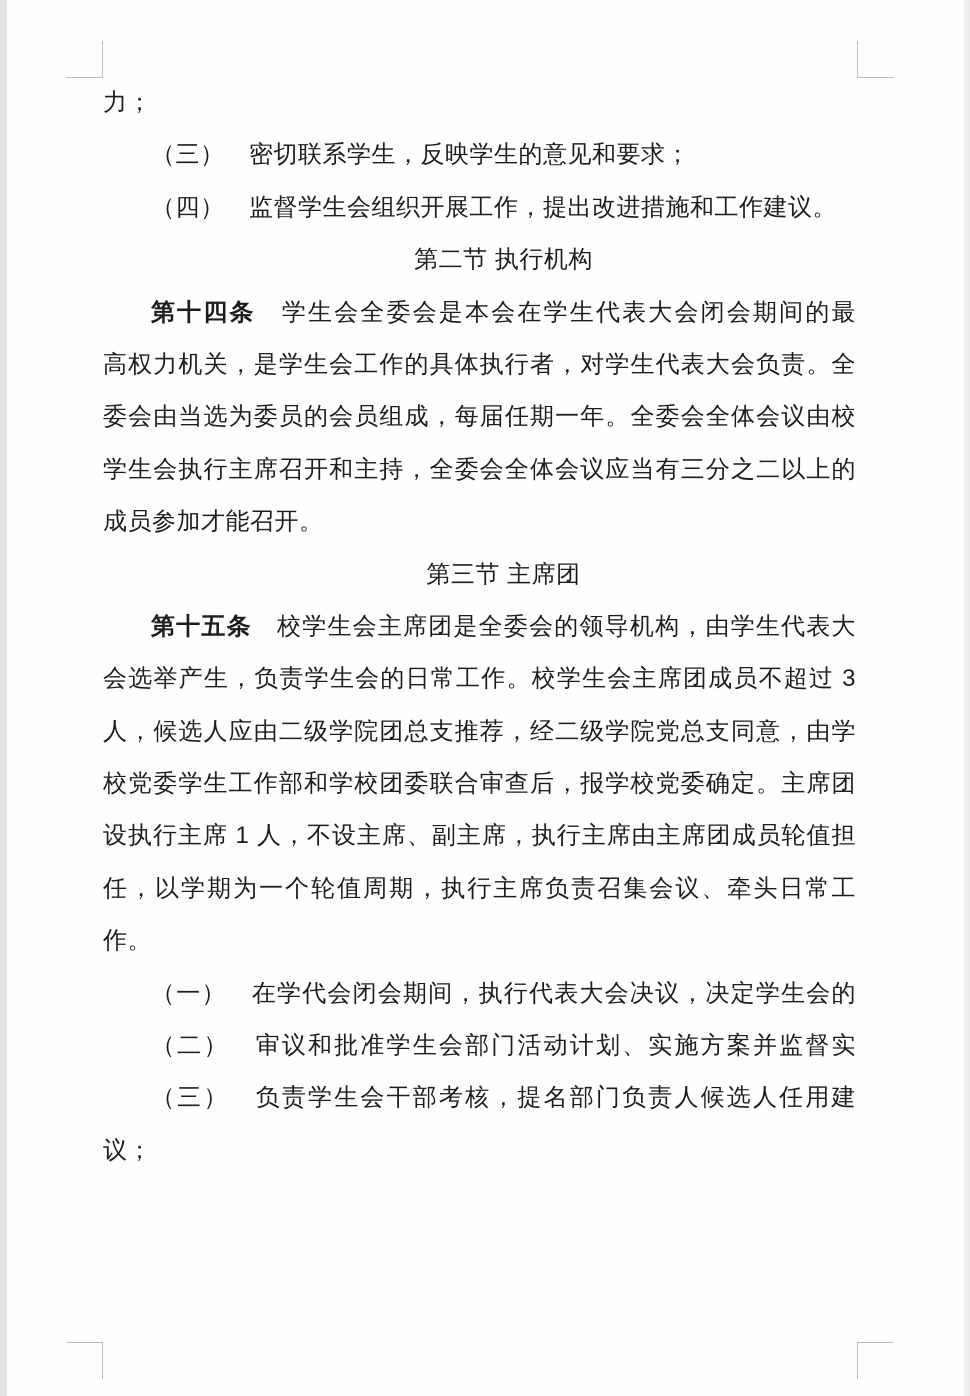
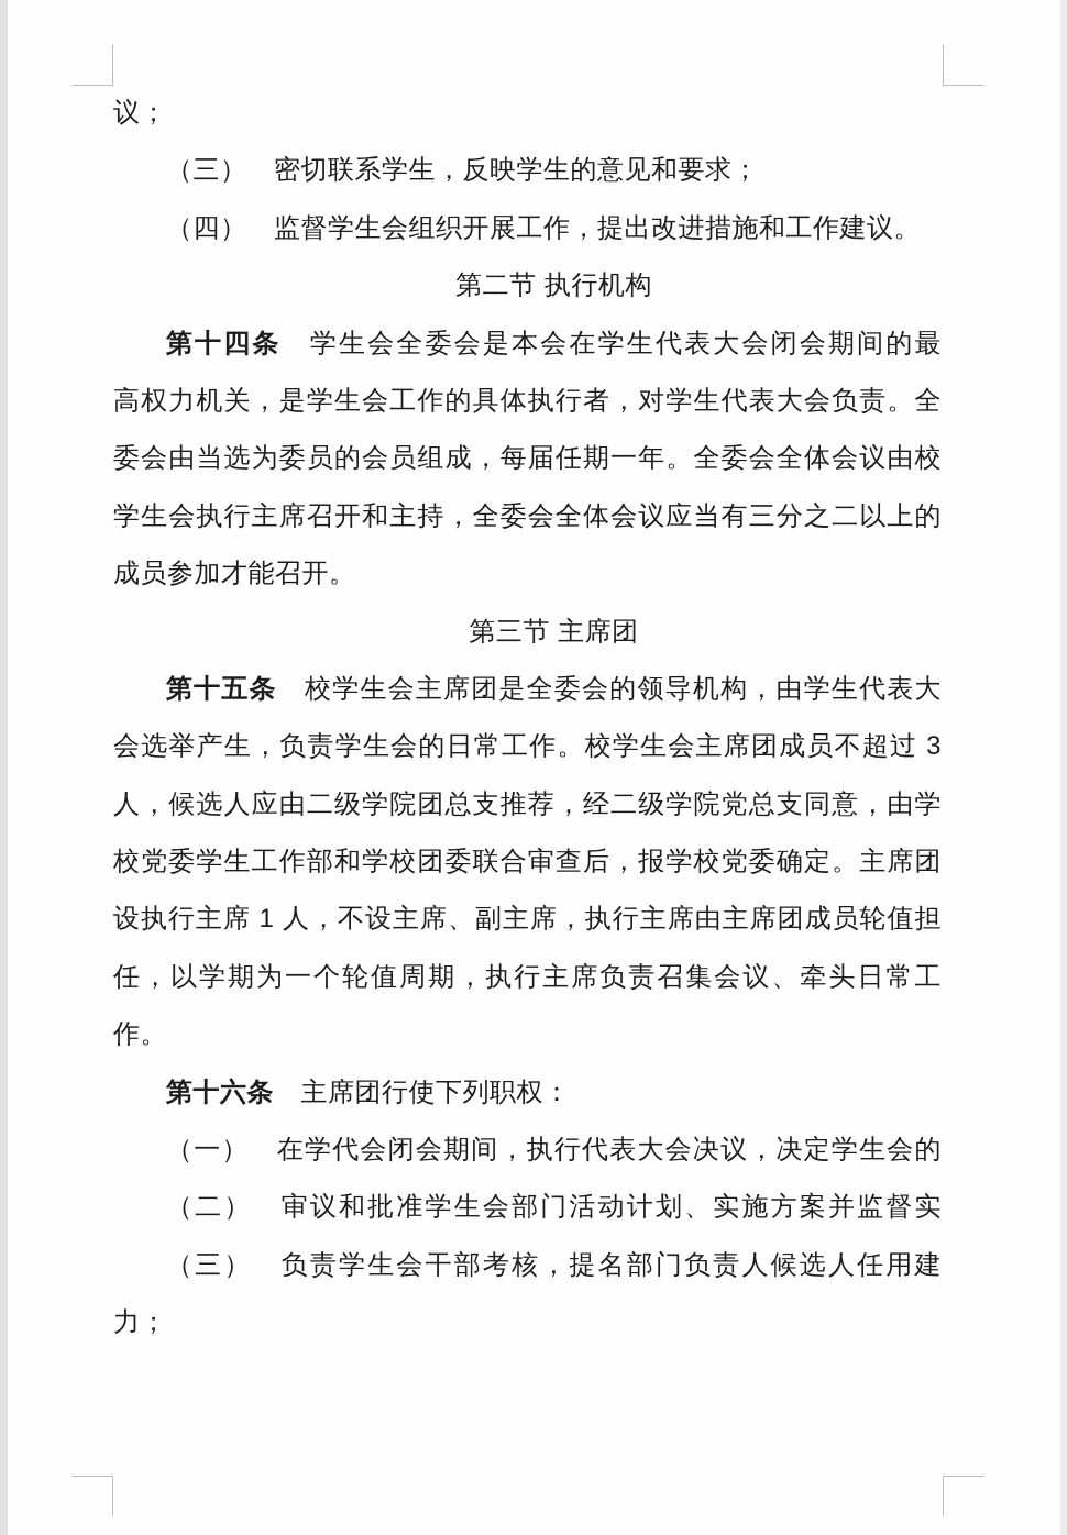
- 力；
+ 议；
  （三） 密切联系学生，反映学生的意见和要求；
  （四） 监督学生会组织开展工作，提出改进措施和工作建议。
  第二节 执行机构
  第十四条 学生会全委会是本会在学生代表大会闭会期间的最
  高权力机关，是学生会工作的具体执行者，对学生代表大会负责。全
  委会由当选为委员的会员组成，每届任期一年。全委会全体会议由校
  学生会执行主席召开和主持，全委会全体会议应当有三分之二以上的
  成员参加才能召开。
  第三节 主席团
  第十五条 校学生会主席团是全委会的领导机构，由学生代表大
  会选举产生，负责学生会的日常工作。校学生会主席团成员不超过 3
  人，候选人应由二级学院团总支推荐，经二级学院党总支同意，由学
  校党委学生工作部和学校团委联合审查后，报学校党委确定。主席团
  设执行主席 1 人，不设主席、副主席，执行主席由主席团成员轮值担
  任，以学期为一个轮值周期，执行主席负责召集会议、牵头日常工
  作。
+ 第十六条 主席团行使下列职权：
  （一） 在学代会闭会期间，执行代表大会决议，决定学生会的
  （二） 审议和批准学生会部门活动计划、实施方案并监督实
  （三） 负责学生会干部考核，提名部门负责人候选人任用建
- 议；
+ 力；
